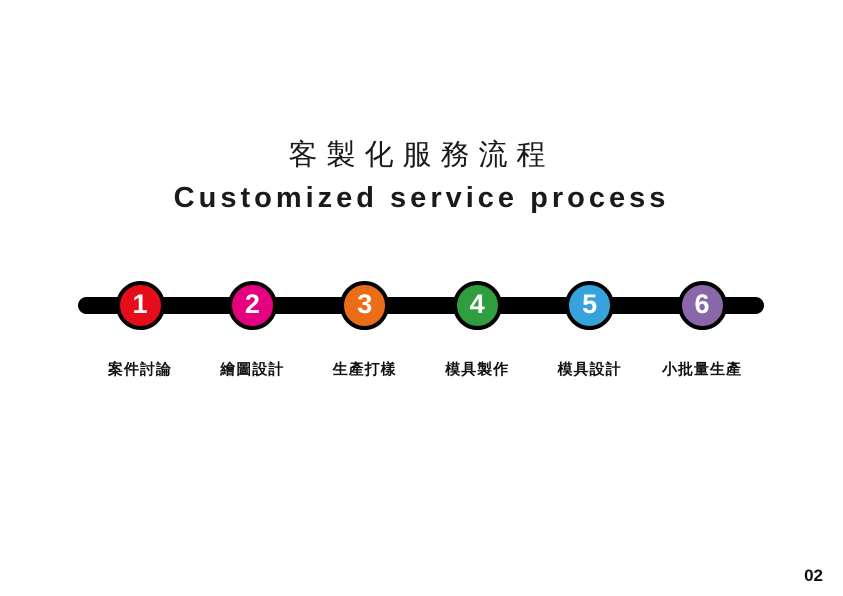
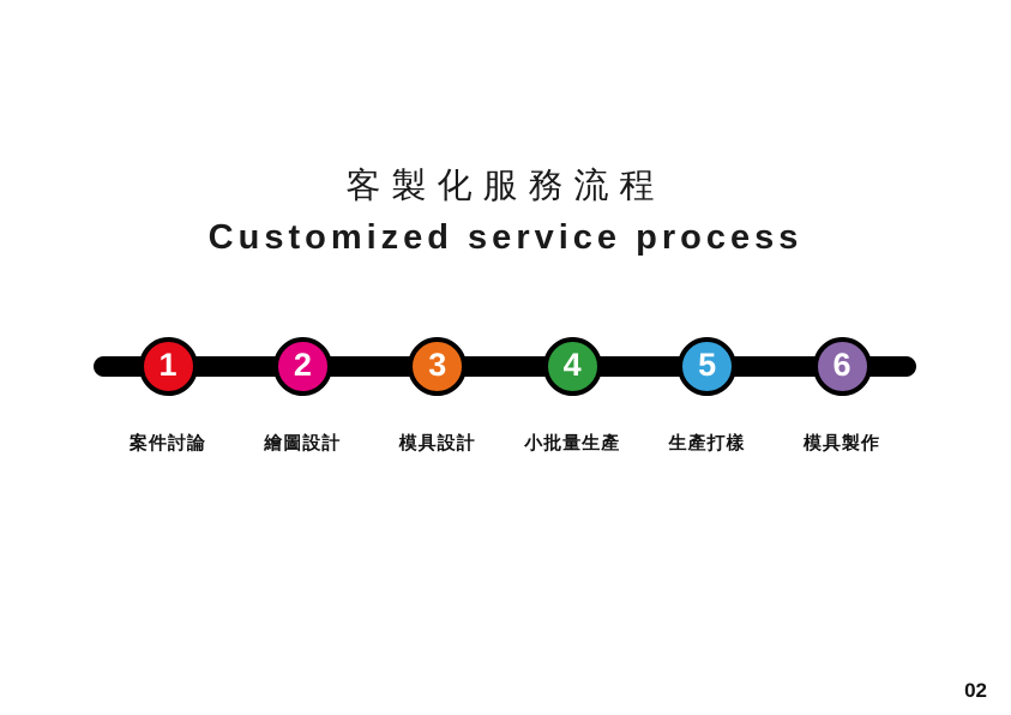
  客製化服務流程
  Customized service process
  1
  案件討論
  2
  繪圖設計
  3
- 生產打樣
+ 模具設計
  4
- 模具製作
+ 小批量生產
  5
- 模具設計
+ 生產打樣
  6
- 小批量生產
+ 模具製作
  02
